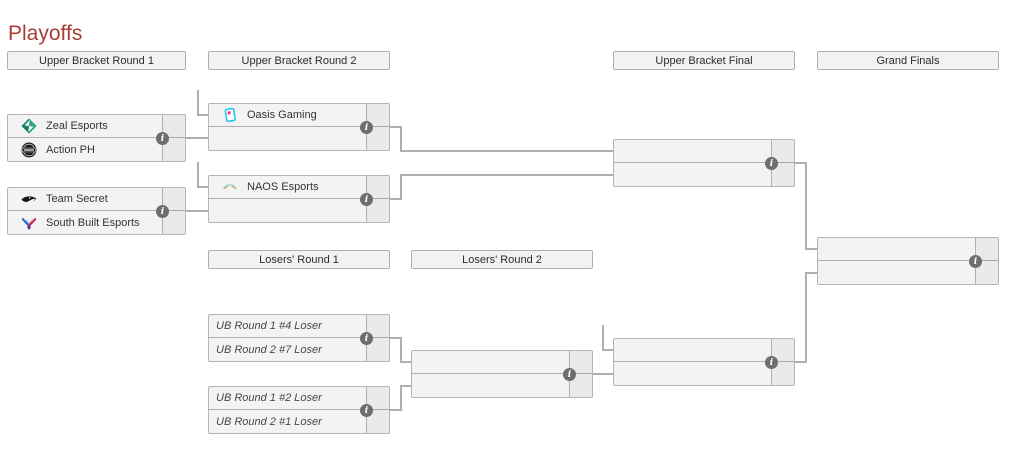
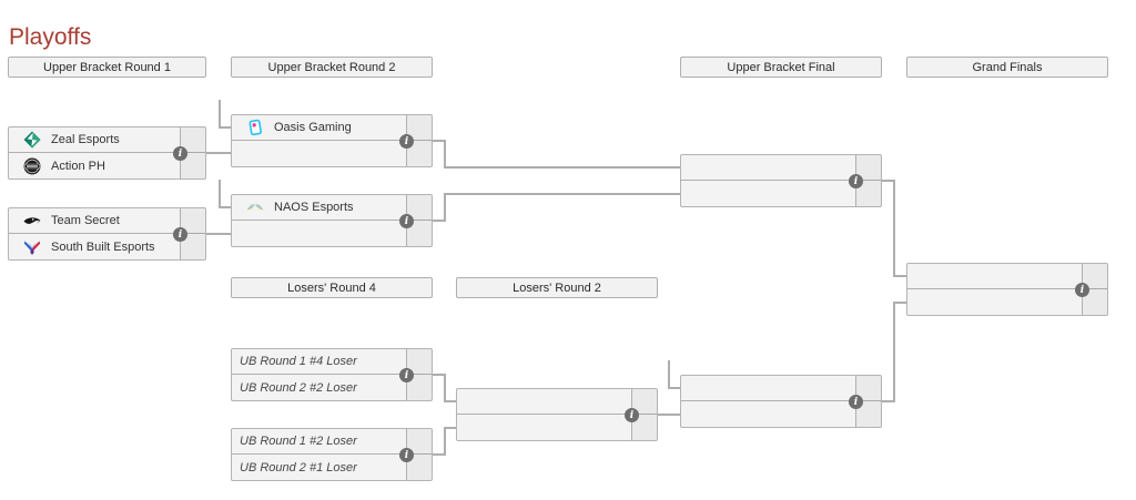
  Playoffs
  Upper Bracket Round 1
  Upper Bracket Round 2
  Upper Bracket Final
  Grand Finals
- Losers' Round 1
+ Losers' Round 4
  Losers' Round 2
  Zeal Esports
  Action PH
  i
  Team Secret
  South Built Esports
  i
  Oasis Gaming
  i
  NAOS Esports
  i
  i
  UB Round 1 #4 Loser
- UB Round 2 #7 Loser
+ UB Round 2 #2 Loser
  i
  UB Round 1 #2 Loser
  UB Round 2 #1 Loser
  i
  i
  i
  i
